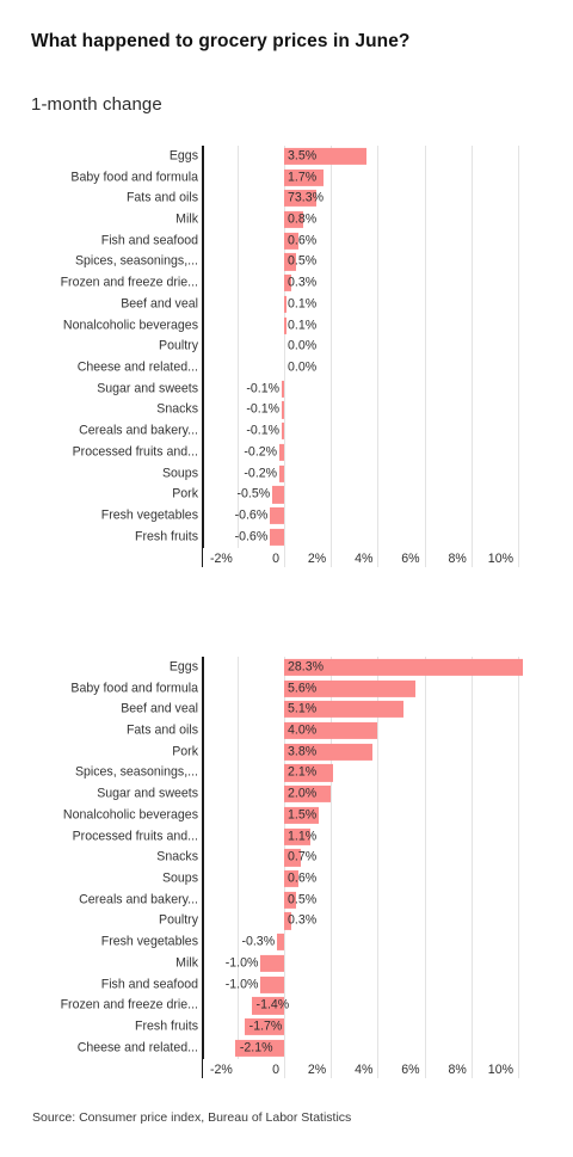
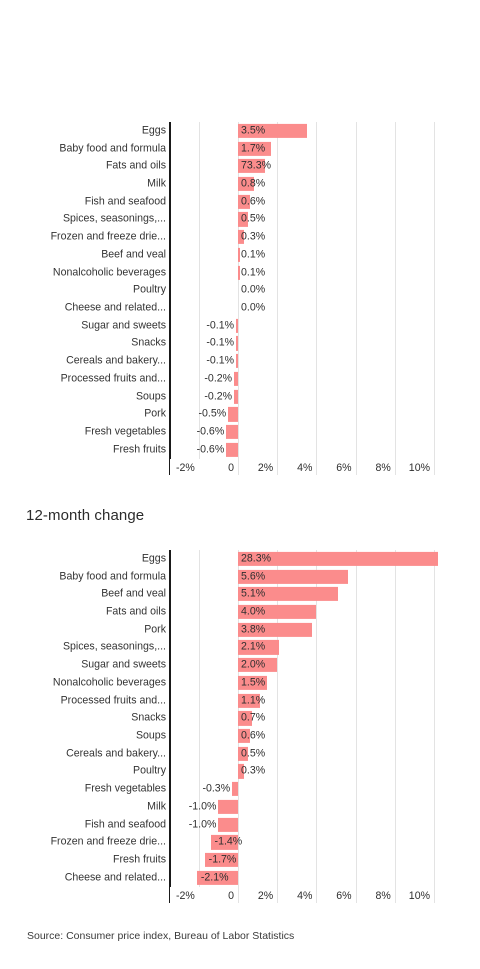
- What happened to grocery prices in June?
- 1-month change
  Eggs
  3.5%
  Baby food and formula
  1.7%
  Fats and oils
  73.3%
  Milk
  0.8%
  Fish and seafood
  0.6%
  Spices, seasonings,...
  0.5%
  Frozen and freeze drie...
  0.3%
  Beef and veal
  0.1%
  Nonalcoholic beverages
  0.1%
  Poultry
  0.0%
  Cheese and related...
  0.0%
  Sugar and sweets
  -0.1%
  Snacks
  -0.1%
  Cereals and bakery...
  -0.1%
  Processed fruits and...
  -0.2%
  Soups
  -0.2%
  Pork
  -0.5%
  Fresh vegetables
  -0.6%
  Fresh fruits
  -0.6%
  -2%
  0
  2%
  4%
  6%
  8%
  10%
+ 12-month change
  Eggs
  28.3%
  Baby food and formula
  5.6%
  Beef and veal
  5.1%
  Fats and oils
  4.0%
  Pork
  3.8%
  Spices, seasonings,...
  2.1%
  Sugar and sweets
  2.0%
  Nonalcoholic beverages
  1.5%
  Processed fruits and...
  1.1%
  Snacks
  0.7%
  Soups
  0.6%
  Cereals and bakery...
  0.5%
  Poultry
  0.3%
  Fresh vegetables
  -0.3%
  Milk
  -1.0%
  Fish and seafood
  -1.0%
  Frozen and freeze drie...
  -1.4%
  Fresh fruits
  -1.7%
  Cheese and related...
  -2.1%
  -2%
  0
  2%
  4%
  6%
  8%
  10%
  Source: Consumer price index, Bureau of Labor Statistics
